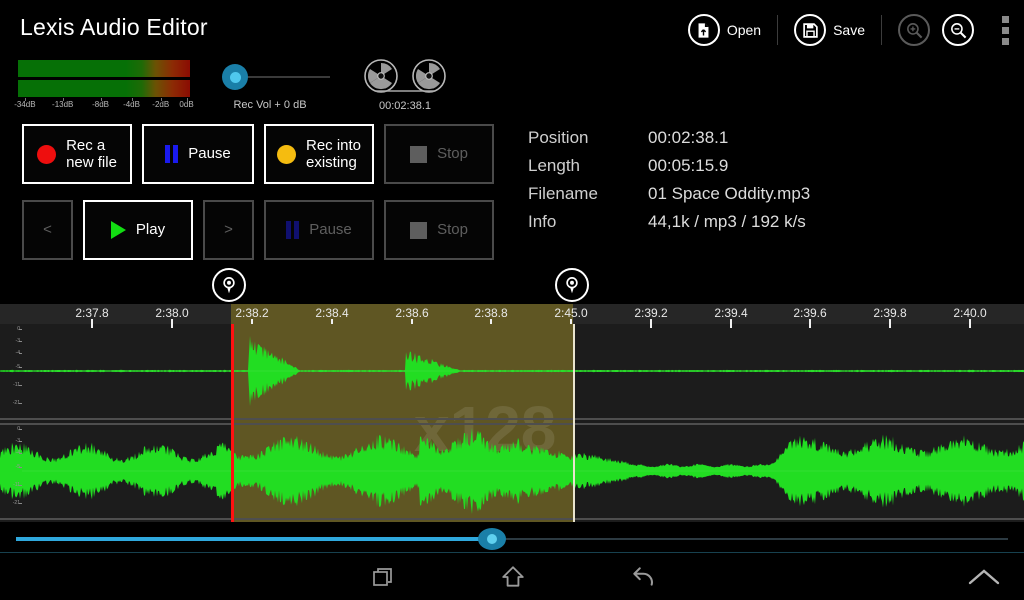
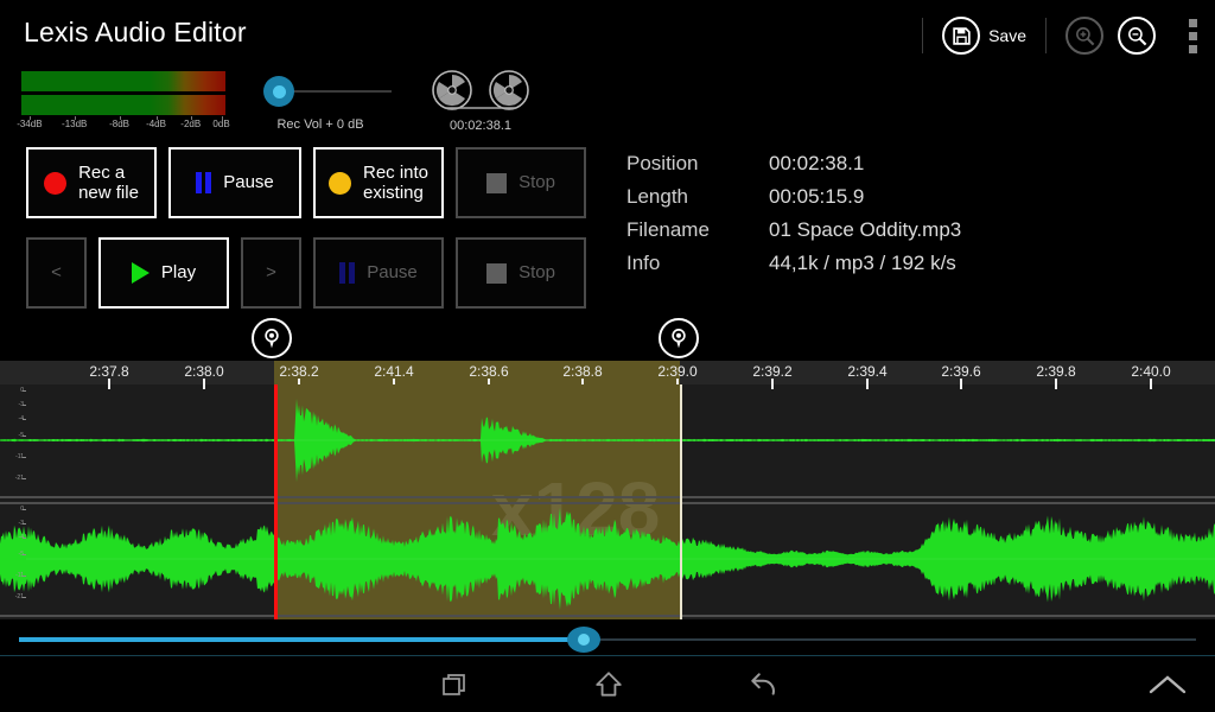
  Lexis Audio Editor
- Open
  Save
  -34dB
  -13dB
  -8dB
  -4dB
  -2dB
  0dB
  Rec Vol + 0 dB
  00:02:38.1
  Rec a
  new file
  Pause
  Rec into
  existing
  Stop
  <
  Play
  >
  Pause
  Stop
  Position
  00:02:38.1
  Length
  00:05:15.9
  Filename
  01 Space Oddity.mp3
  Info
  44,1k / mp3 / 192 k/s
  2:37.8
  2:38.0
  2:38.2
- 2:38.4
+ 2:41.4
  2:38.6
  2:38.8
- 2:45.0
+ 2:39.0
  2:39.2
  2:39.4
  2:39.6
  2:39.8
  2:40.0
  x128
